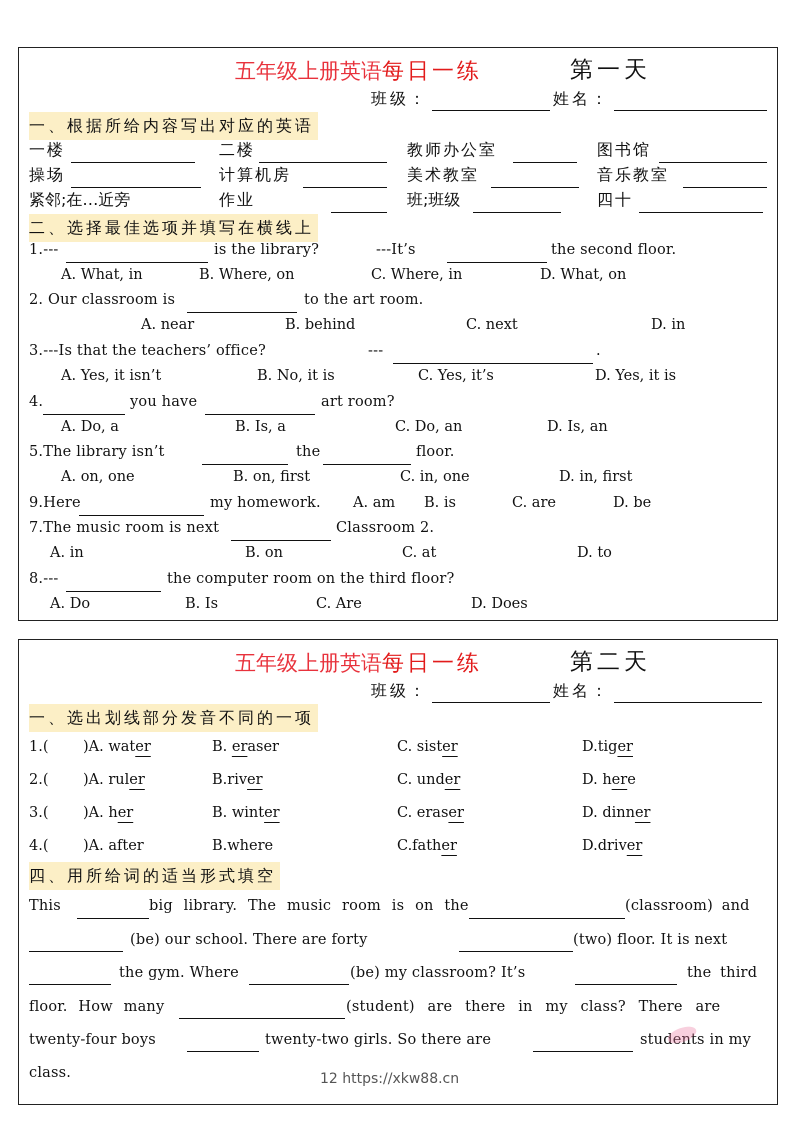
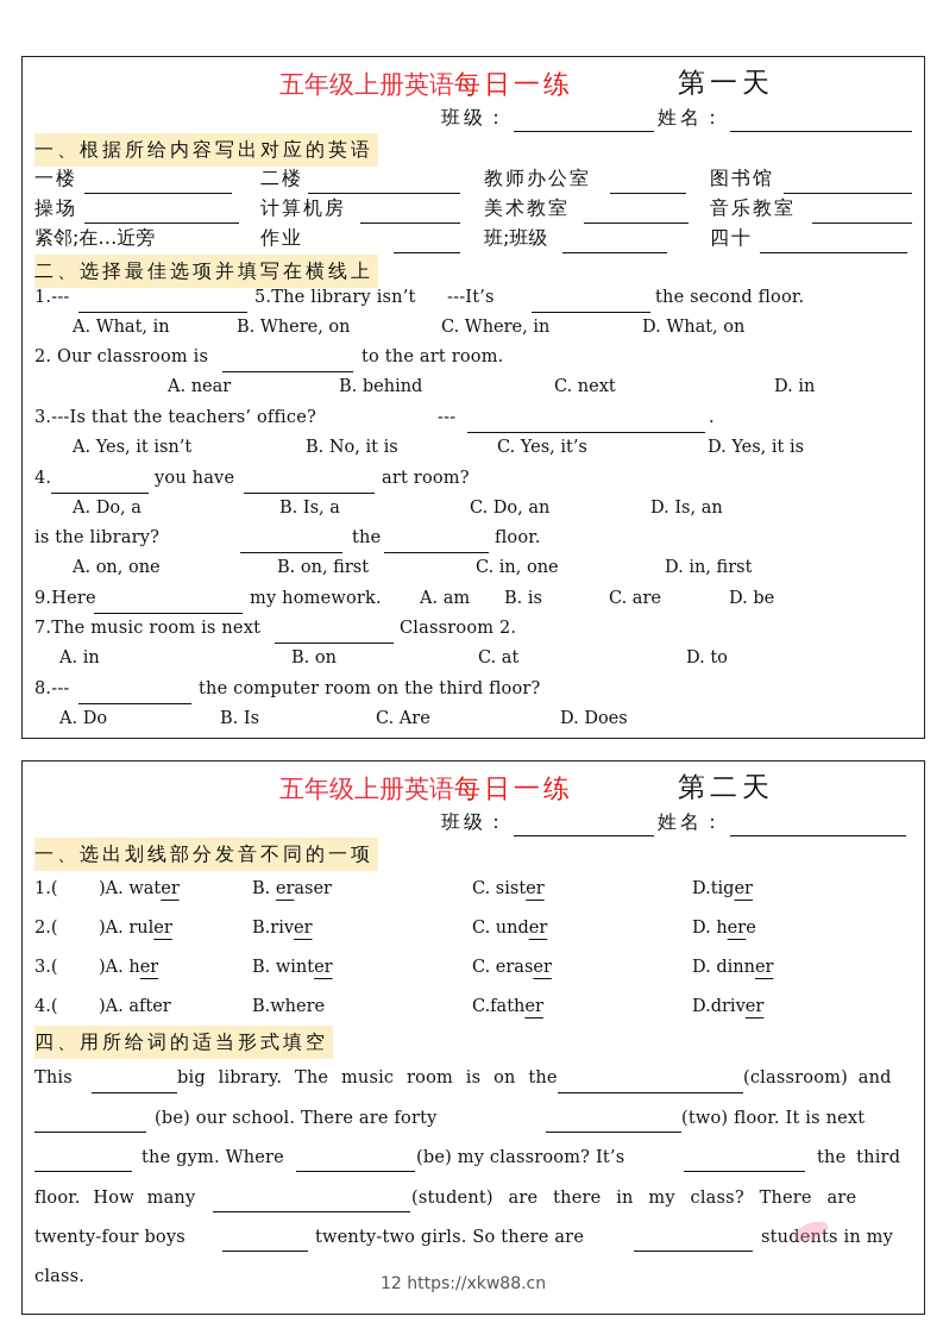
  五年级上册英语每日一练
  第一天
  班级：
  姓名：
  一、根据所给内容写出对应的英语
  一楼
  二楼
  教师办公室
  图书馆
  操场
  计算机房
  美术教室
  音乐教室
  紧邻;在…近旁
  作业
  班;班级
  四十
  二、选择最佳选项并填写在横线上
  1.---
- is the library?
+ 5.The library isn’t
  ---It’s
  the second floor.
  A. What, in
  B. Where, on
  C. Where, in
  D. What, on
  2. Our classroom is
  to the art room.
  A. near
  B. behind
  C. next
  D. in
  3.---Is that the teachers’ office?
  ---
  .
  A. Yes, it isn’t
  B. No, it is
  C. Yes, it’s
  D. Yes, it is
  4.
  you have
  art room?
  A. Do, a
  B. Is, a
  C. Do, an
  D. Is, an
- 5.The library isn’t
+ is the library?
  the
  floor.
  A. on, one
  B. on, first
  C. in, one
  D. in, first
  9.Here
  my homework.
  A. am
  B. is
  C. are
  D. be
  7.The music room is next
  Classroom 2.
  A. in
  B. on
  C. at
  D. to
  8.---
  the computer room on the third floor?
  A. Do
  B. Is
  C. Are
  D. Does
  五年级上册英语每日一练
  第二天
  班级：
  姓名：
  一、选出划线部分发音不同的一项
  1.(
  )A. water
  B. eraser
  C. sister
  D.tiger
  2.(
  )A. ruler
  B.river
  C. under
  D. here
  3.(
  )A. her
  B. winter
  C. eraser
  D. dinner
  4.(
  )A. after
  B.where
  C.father
  D.driver
  四、用所给词的适当形式填空
  This
  big library. The music room is on the
  (classroom) and
  (be) our school. There are forty
  (two) floor. It is next
  the gym. Where
  (be) my classroom? It’s
  the third
  floor. How many
  (student) are there in my class? There are
  twenty-four boys
  twenty-two girls. So there are
  students in my
  class.
  12 https://xkw88.cn
